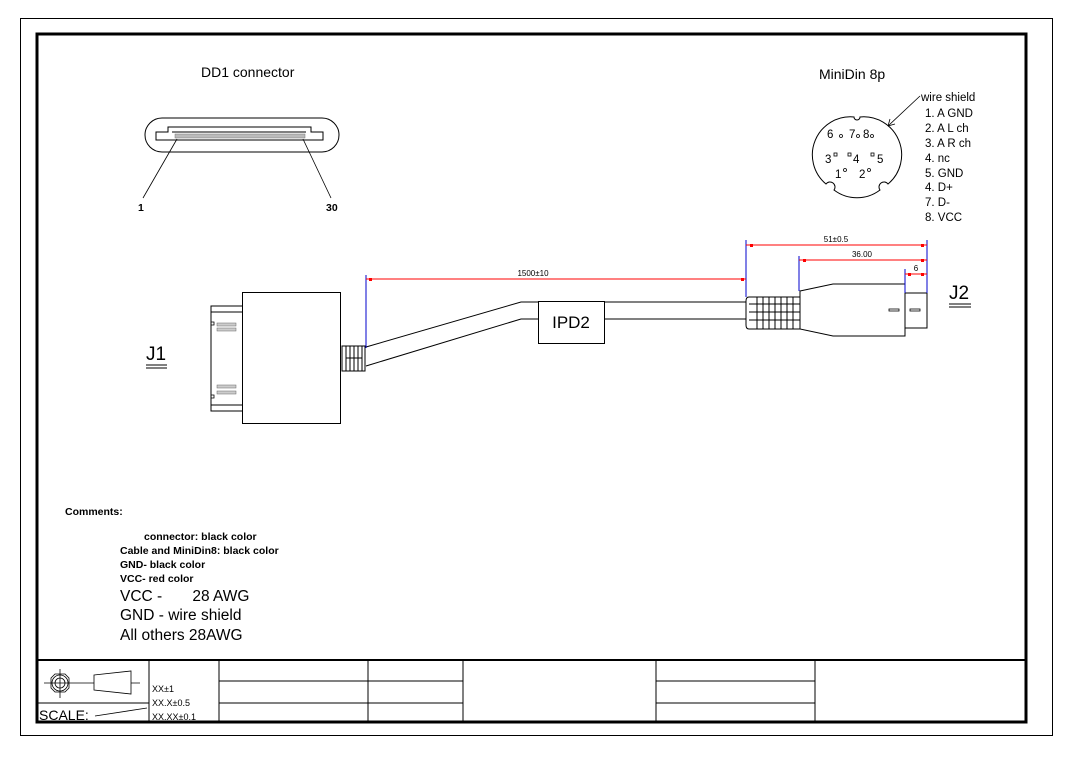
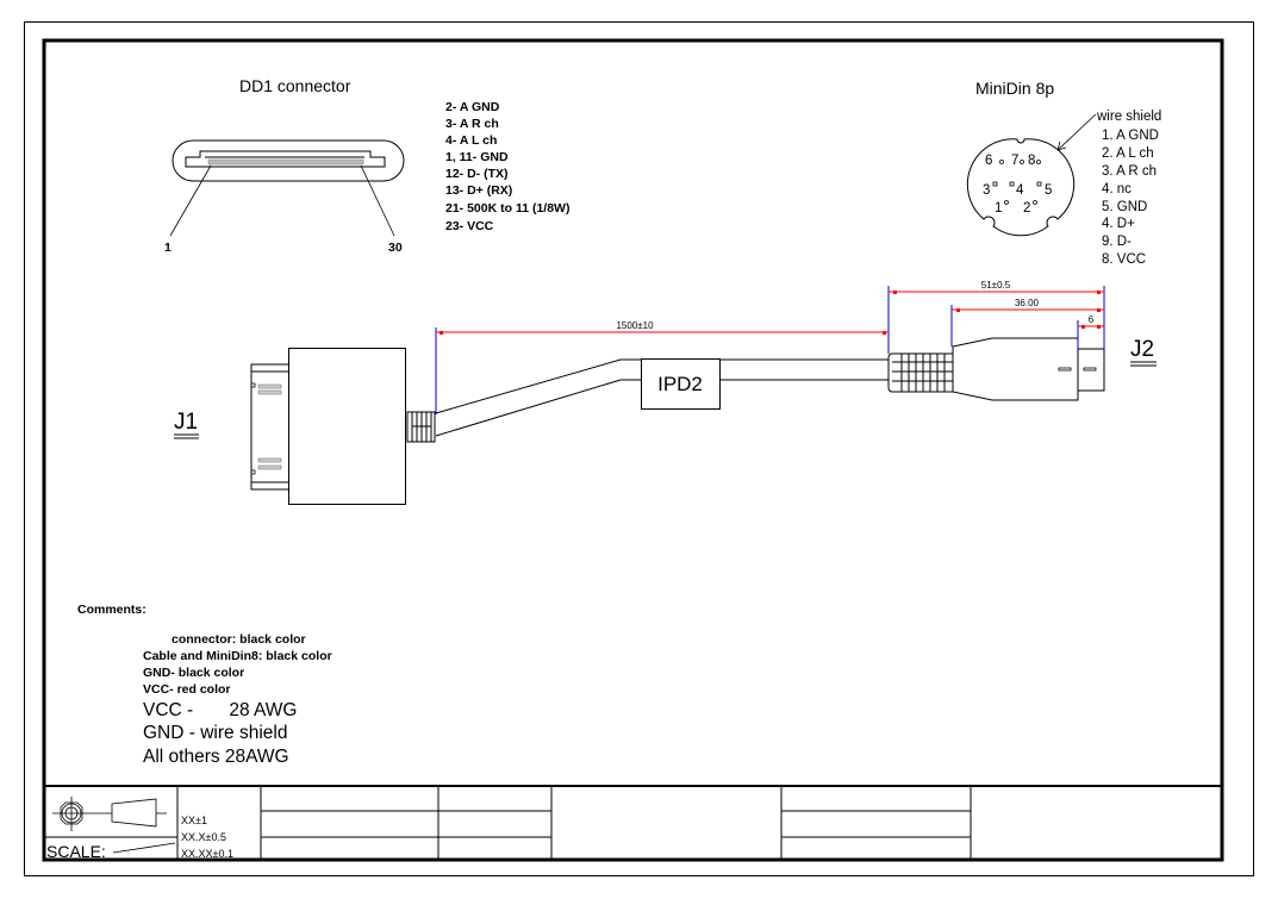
  DD1 connector
  1
  30
+ 2- A GND
+ 3- A R ch
+ 4- A L ch
+ 1, 11- GND
+ 12- D- (TX)
+ 13- D+ (RX)
+ 21- 500K to 11 (1/8W)
+ 23- VCC
  MiniDin 8p
  6
  7
  8
  3
  4
  5
  1
  2
  wire shield
  1. A GND
  2. A L ch
  3. A R ch
  4. nc
  5. GND
  4. D+
- 7. D-
+ 9. D-
  8. VCC
  J1
  IPD2
  J2
  1500±10
  51±0.5
  36.00
  6
  Comments:
  connector: black color
  Cable and MiniDin8: black color
  GND- black color
  VCC- red color
  VCC - 28 AWG
  GND - wire shield
  All others 28AWG
  SCALE:
  XX±1
  XX.X±0.5
  XX.XX±0.1
